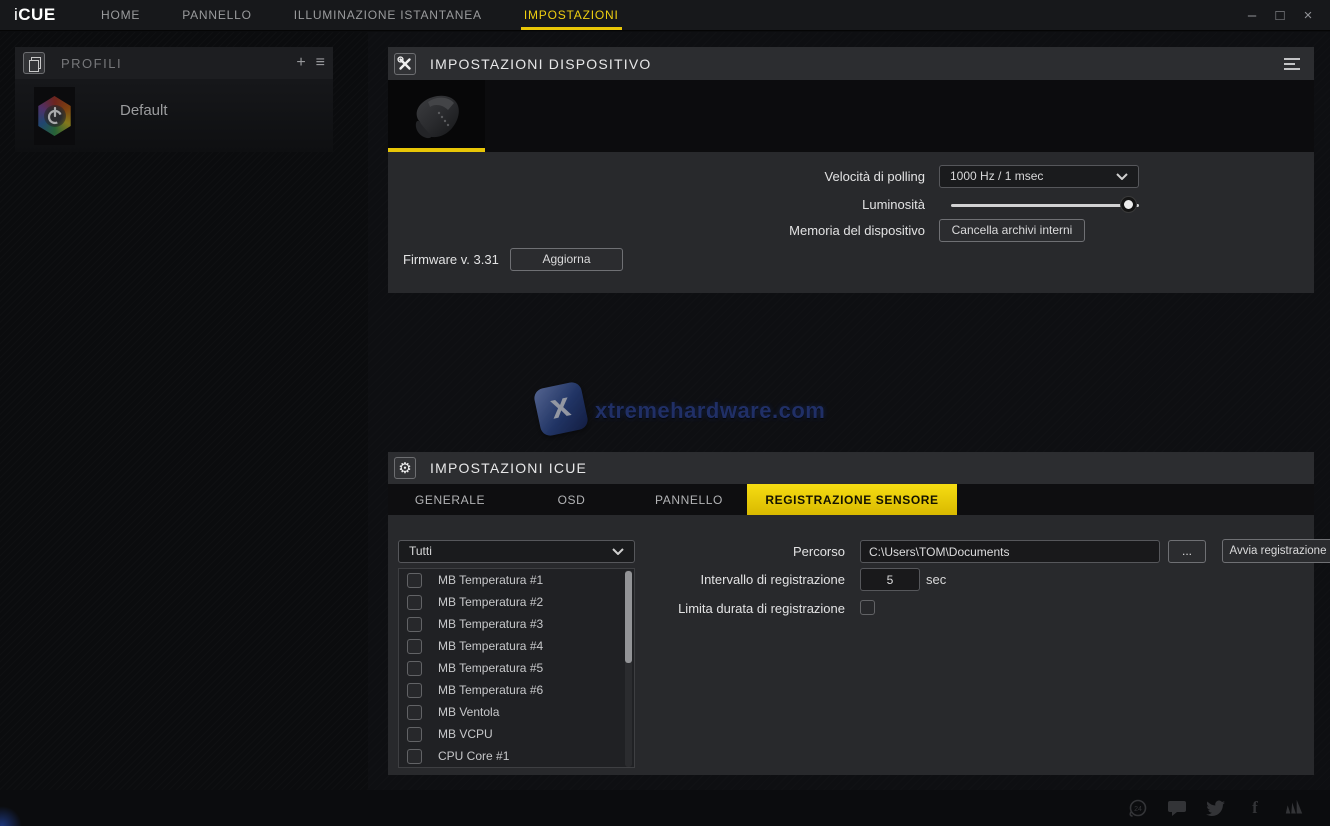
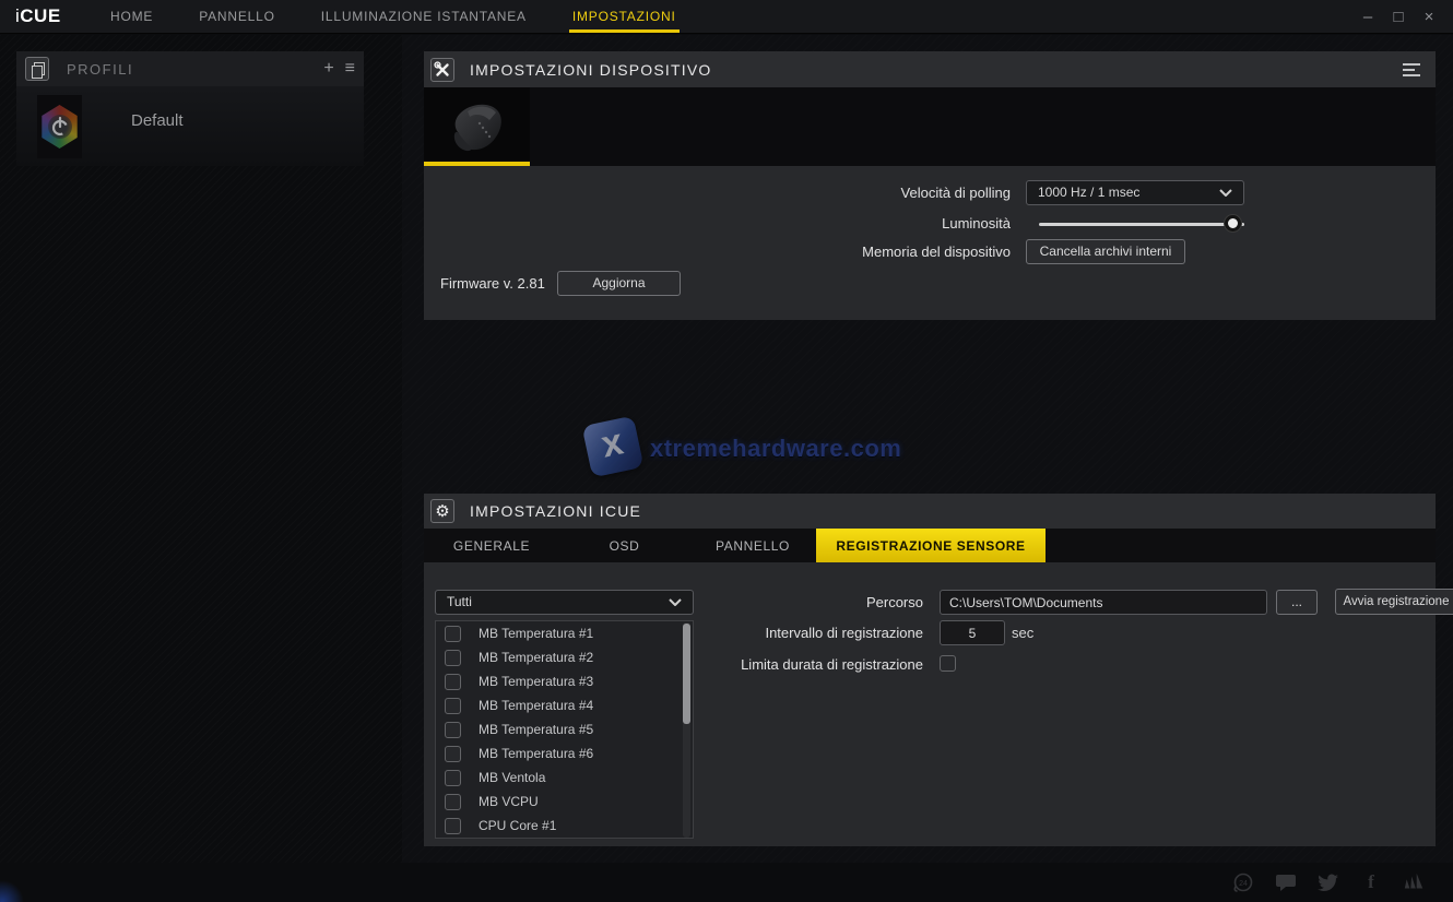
  iCUE
  HOME
  PANNELLO
  ILLUMINAZIONE ISTANTANEA
  IMPOSTAZIONI
  –
  □
  ×
  PROFILI
  +
  ≡
  Default
  IMPOSTAZIONI DISPOSITIVO
  Velocità di polling
  1000 Hz / 1 msec
  Luminosità
  Memoria del dispositivo
  Cancella archivi interni
- Firmware v. 3.31
+ Firmware v. 2.81
  Aggiorna
  xtremehardware.com
  ⚙
  IMPOSTAZIONI ICUE
  GENERALE
  OSD
  PANNELLO
  REGISTRAZIONE SENSORE
  Tutti
  MB Temperatura #1
  MB Temperatura #2
  MB Temperatura #3
  MB Temperatura #4
  MB Temperatura #5
  MB Temperatura #6
  MB Ventola
  MB VCPU
  CPU Core #1
  Percorso
  C:\Users\TOM\Documents
  ...
  Avvia registrazione
  Intervallo di registrazione
  5
  sec
  Limita durata di registrazione
  f
